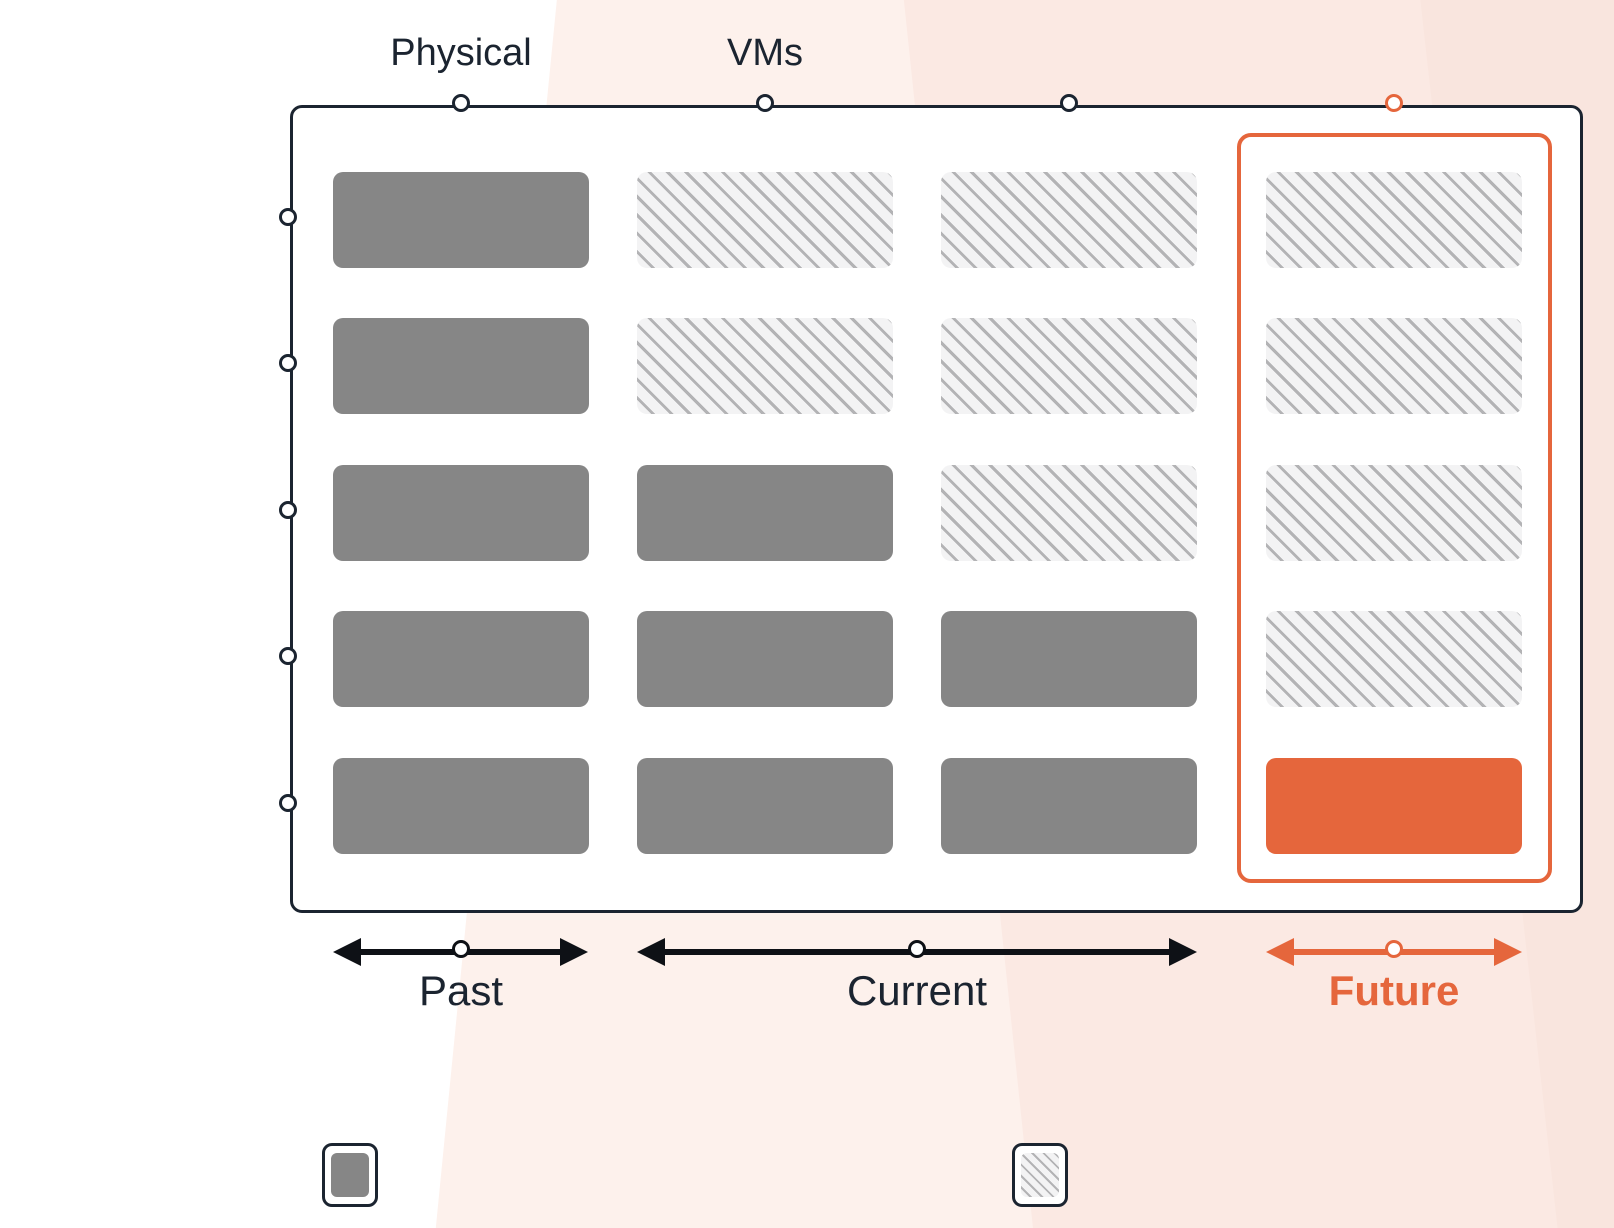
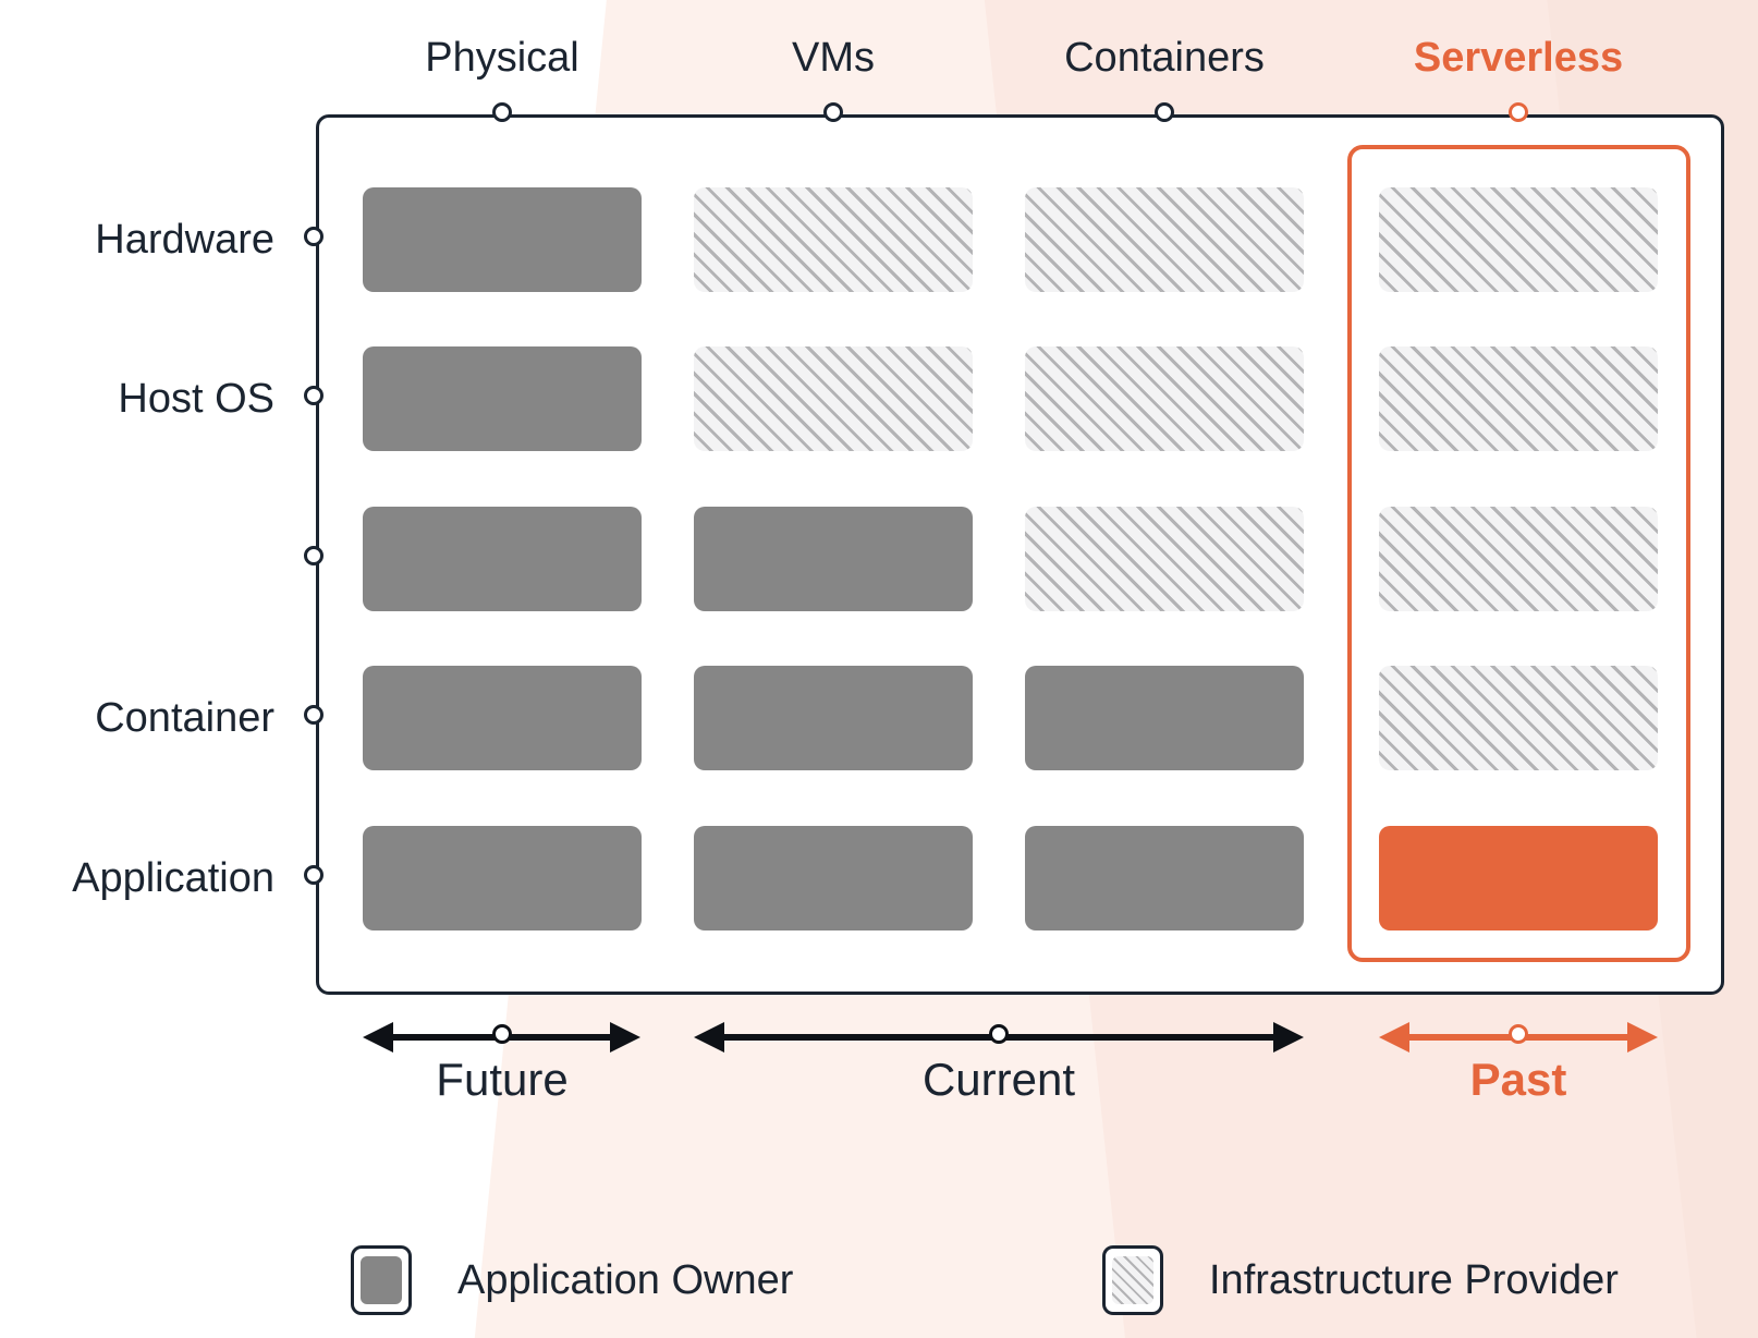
  Physical
  VMs
+ Containers
+ Serverless
+ Hardware
+ Host OS
+ Container
+ Application
- Past
+ Future
  Current
- Future
+ Past
+ Application Owner
+ Infrastructure Provider
